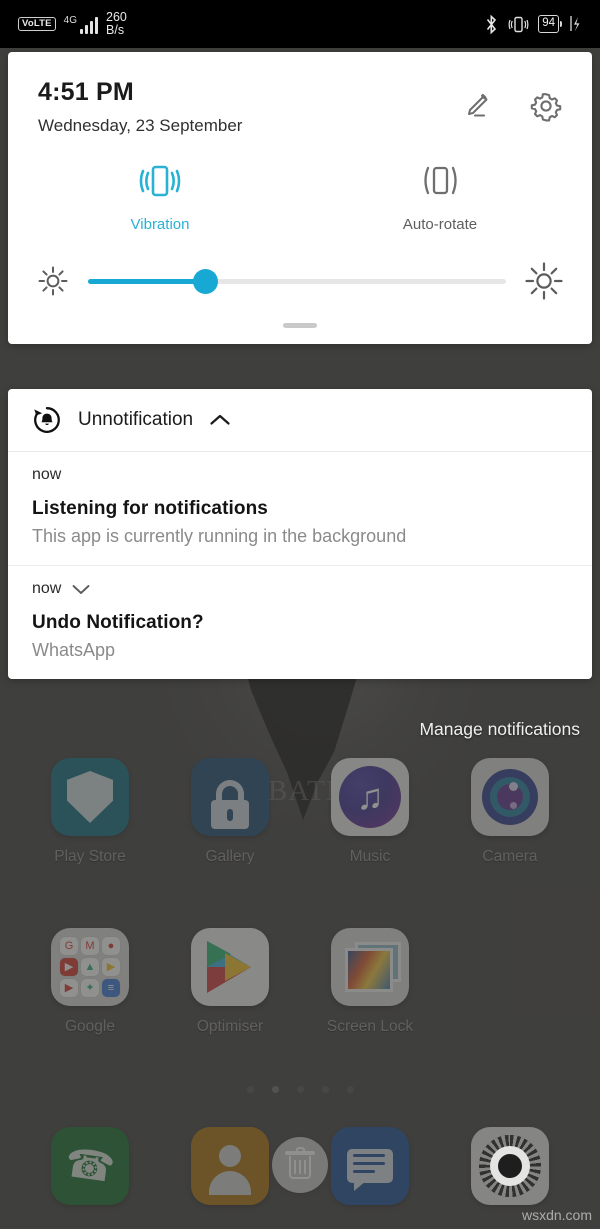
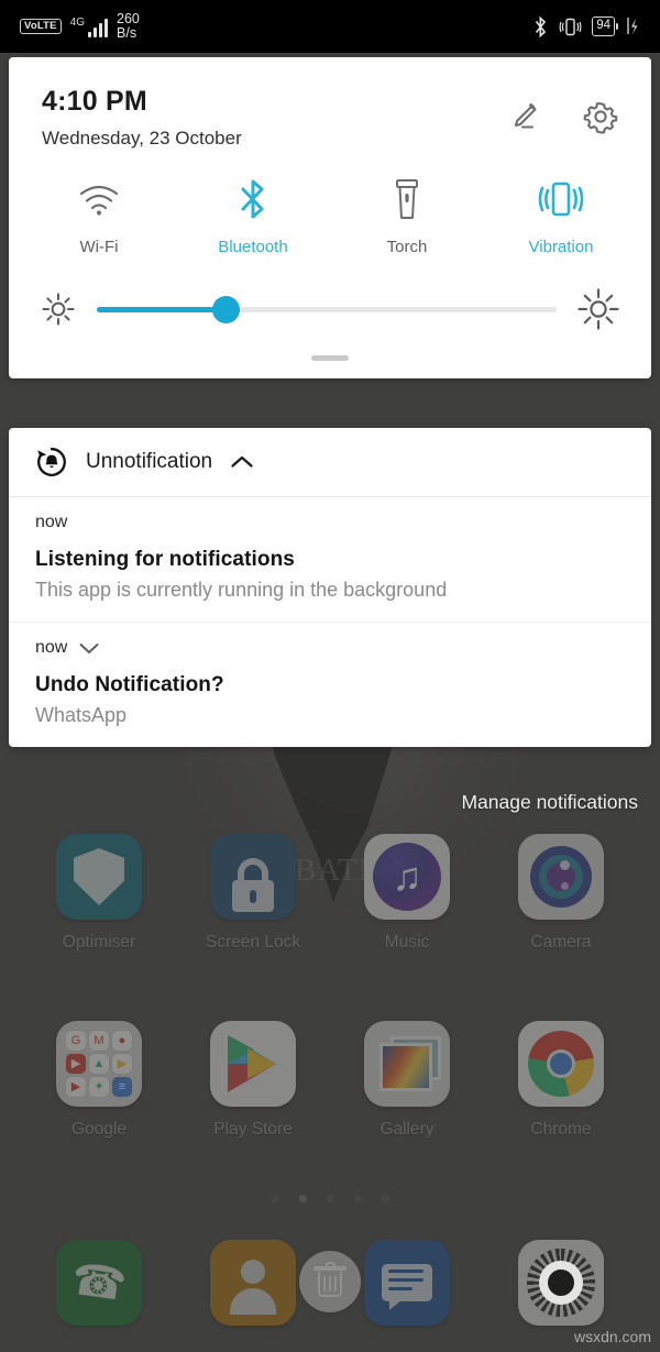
  BAT
- Play Store
+ Optimiser
- Gallery
+ Screen Lock
  ♫
  Music
  Camera
  G
  M
  ●
  ▶
  ▲
  ▶
  ▶
  ✦
  ≡
  Google
- Optimiser
+ Play Store
- Screen Lock
+ Gallery
+ Chrome
  VoLTE
  4G
  260
  B/s
  94
- 4:51 PM
+ 4:10 PM
- Wednesday, 23 September
+ Wednesday, 23 October
+ Wi-Fi
+ Bluetooth
+ Torch
  Vibration
- Auto-rotate
  Unnotification
  now
  Listening for notifications
  This app is currently running in the background
  now
  Undo Notification?
  WhatsApp
  Manage notifications
  wsxdn.com
